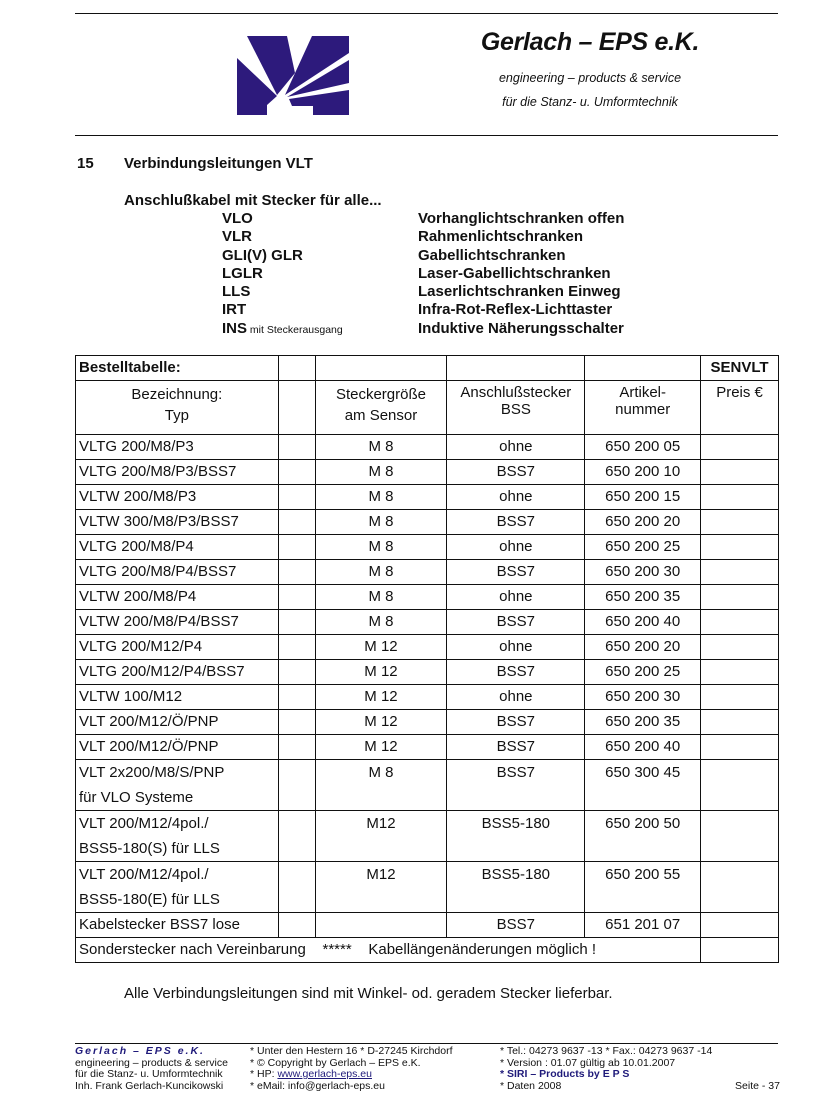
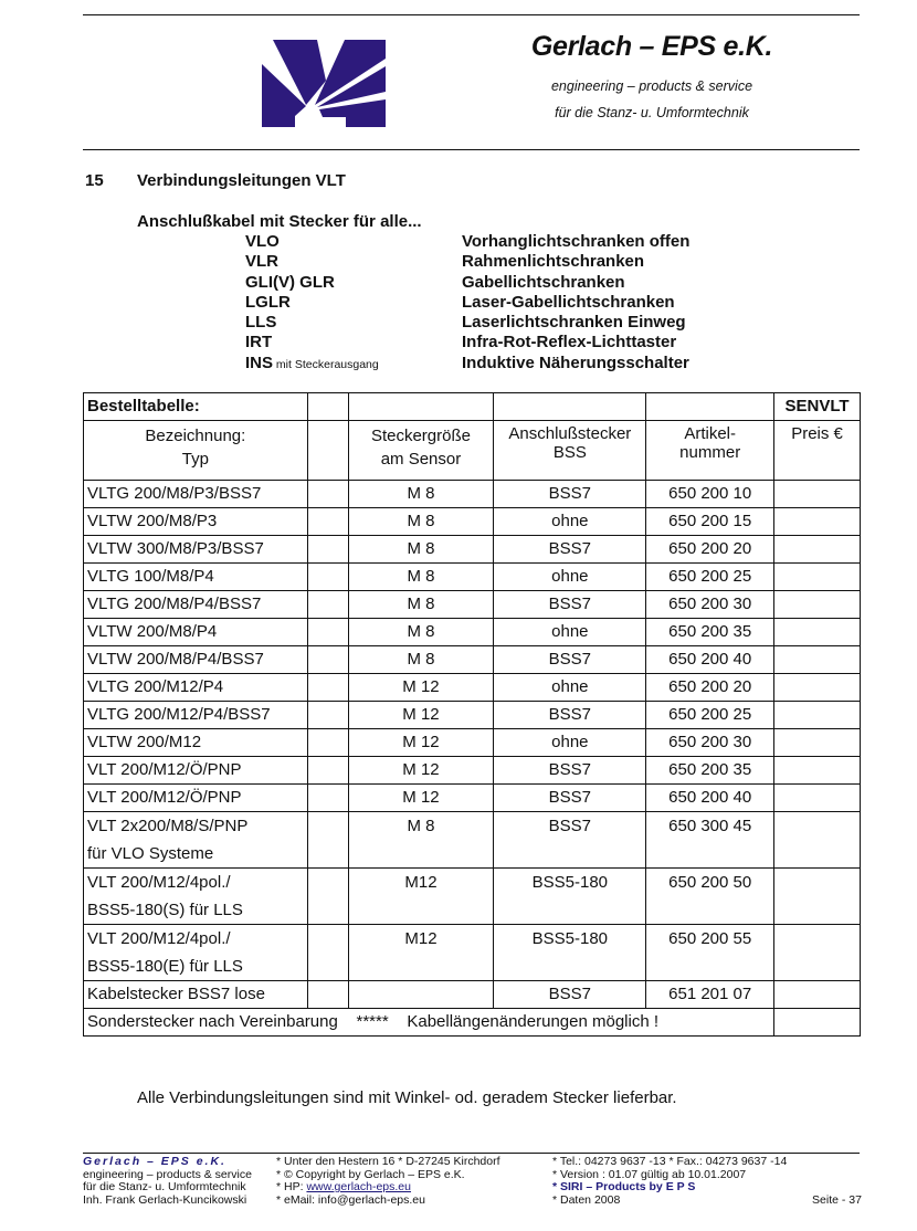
  Gerlach – EPS e.K.
  engineering – products & service
  für die Stanz- u. Umformtechnik
  15
  Verbindungsleitungen VLT
  Anschlußkabel mit Stecker für alle...
  VLO
  Vorhanglichtschranken offen
  VLR
  Rahmenlichtschranken
  GLI(V) GLR
  Gabellichtschranken
  LGLR
  Laser-Gabellichtschranken
  LLS
  Laserlichtschranken Einweg
  IRT
  Infra-Rot-Reflex-Lichttaster
  INS mit Steckerausgang
  Induktive Näherungsschalter
  Bestelltabelle:					SENVLT
  Bezeichnung:Typ		Steckergrößeam Sensor	AnschlußsteckerBSS	Artikel-nummer	Preis €
- VLTG 200/M8/P3		M 8	ohne	650 200 05
  VLTG 200/M8/P3/BSS7		M 8	BSS7	650 200 10
  VLTW 200/M8/P3		M 8	ohne	650 200 15
  VLTW 300/M8/P3/BSS7		M 8	BSS7	650 200 20
- VLTG 200/M8/P4		M 8	ohne	650 200 25
+ VLTG 100/M8/P4		M 8	ohne	650 200 25
  VLTG 200/M8/P4/BSS7		M 8	BSS7	650 200 30
  VLTW 200/M8/P4		M 8	ohne	650 200 35
  VLTW 200/M8/P4/BSS7		M 8	BSS7	650 200 40
  VLTG 200/M12/P4		M 12	ohne	650 200 20
  VLTG 200/M12/P4/BSS7		M 12	BSS7	650 200 25
- VLTW 100/M12		M 12	ohne	650 200 30
+ VLTW 200/M12		M 12	ohne	650 200 30
  VLT 200/M12/Ö/PNP		M 12	BSS7	650 200 35
  VLT 200/M12/Ö/PNP		M 12	BSS7	650 200 40
  VLT 2x200/M8/S/PNPfür VLO Systeme		M 8	BSS7	650 300 45
  VLT 200/M12/4pol./BSS5-180(S) für LLS		M12	BSS5-180	650 200 50
  VLT 200/M12/4pol./BSS5-180(E) für LLS		M12	BSS5-180	650 200 55
  Kabelstecker BSS7 lose			BSS7	651 201 07
  Sonderstecker nach Vereinbarung ***** Kabellängenänderungen möglich !
  Alle Verbindungsleitungen sind mit Winkel- od. geradem Stecker lieferbar.
  Gerlach – EPS e.K.
  engineering – products & service
  für die Stanz- u. Umformtechnik
  Inh. Frank Gerlach-Kuncikowski
  * Unter den Hestern 16 * D-27245 Kirchdorf
  * © Copyright by Gerlach – EPS e.K.
  * HP: www.gerlach-eps.eu
  * eMail: info@gerlach-eps.eu
  * Tel.: 04273 9637 -13 * Fax.: 04273 9637 -14
  * Version : 01.07 gültig ab 10.01.2007
  * SIRI – Products by E P S
  * Daten 2008
  Seite - 37
